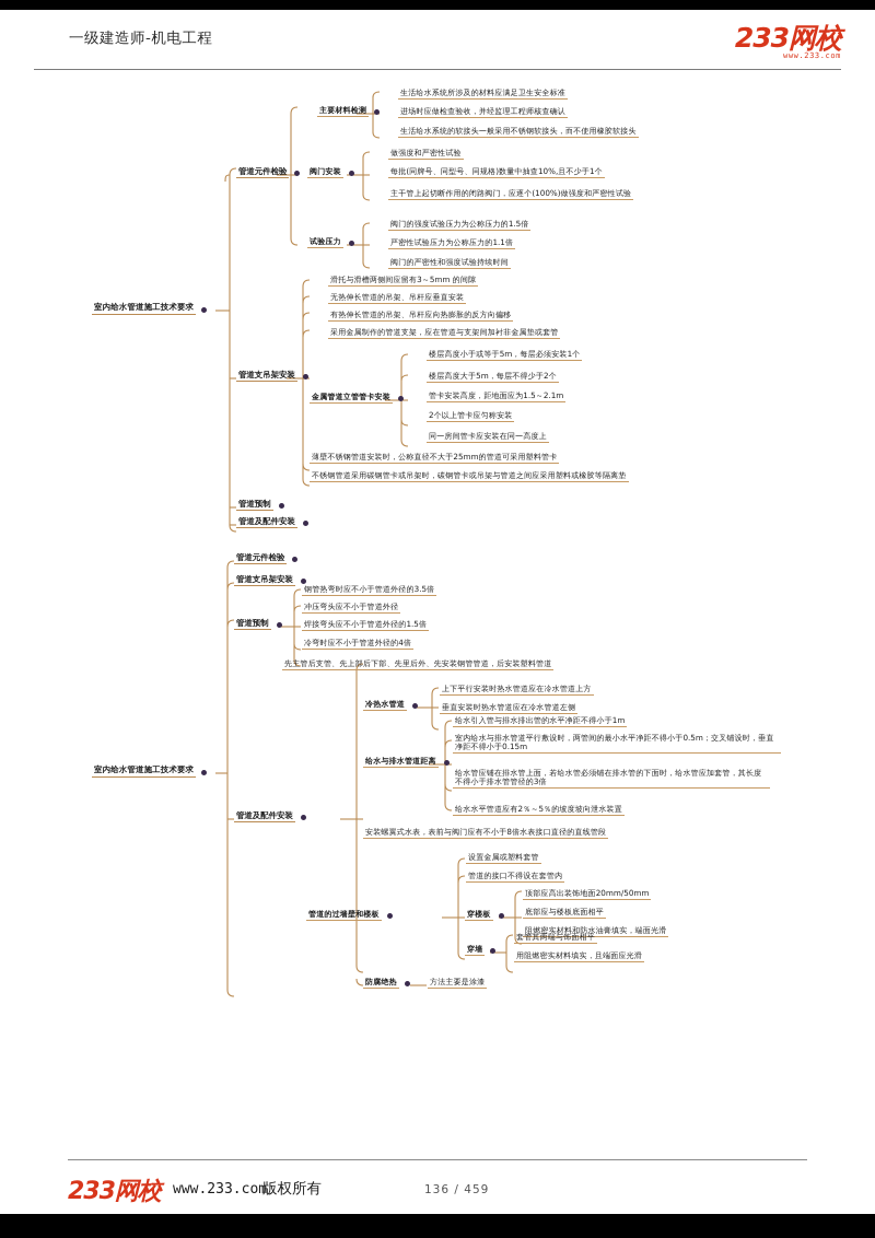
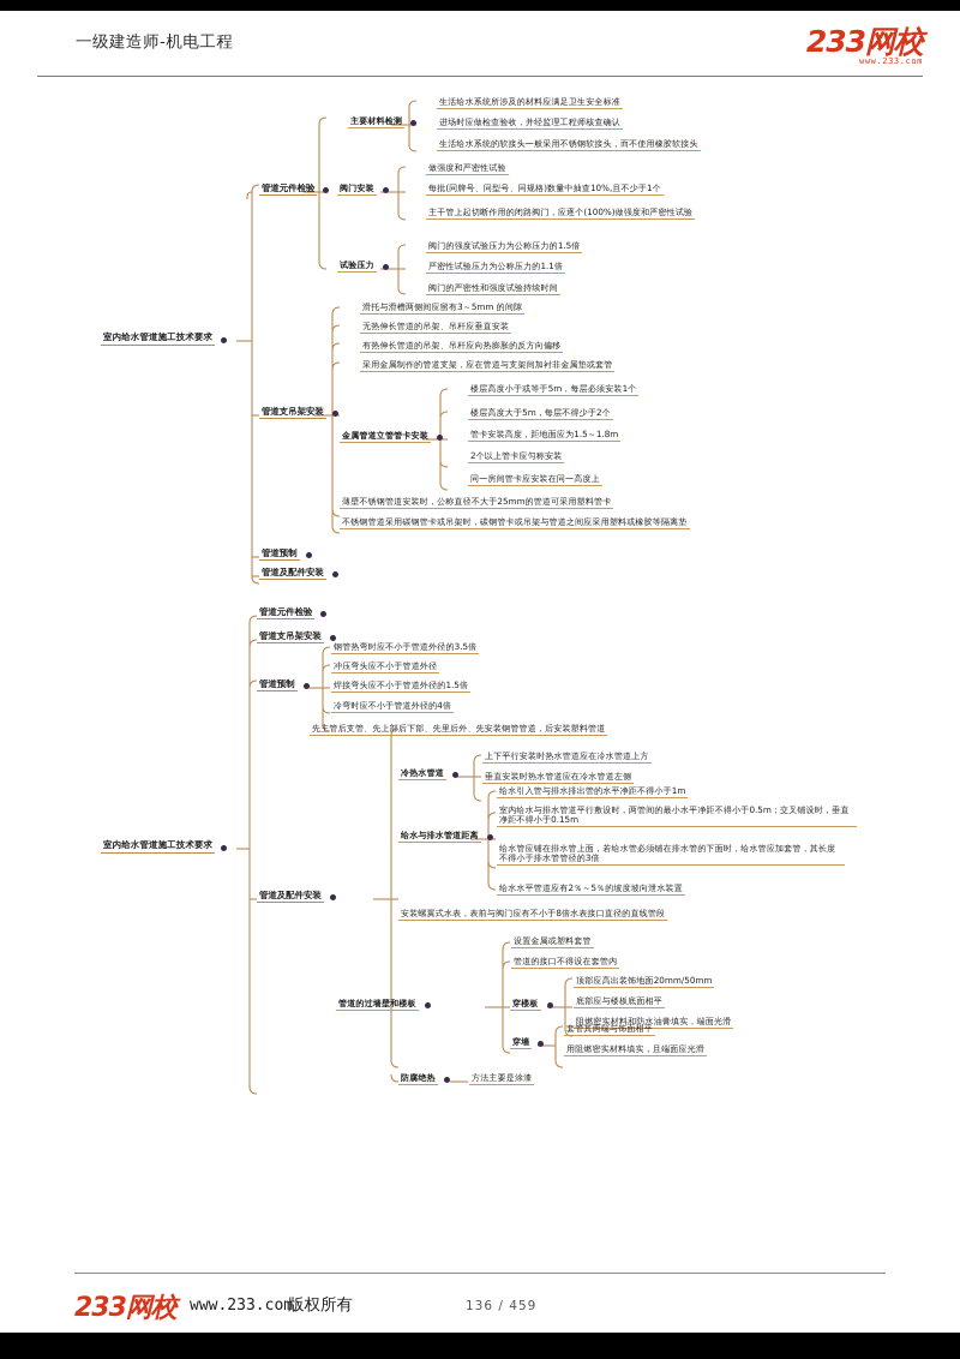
  一级建造师-机电工程
  233网校
  www.233.com
  室内给水管道施工技术要求
  管道元件检验
  主要材料检测
  生活给水系统所涉及的材料应满足卫生安全标准
  进场时应做检查验收，并经监理工程师核查确认
  生活给水系统的软接头一般采用不锈钢软接头，而不使用橡胶软接头
  阀门安装
  做强度和严密性试验
  每批(同牌号、同型号、同规格)数量中抽查10%,且不少于1个
  主干管上起切断作用的闭路阀门，应逐个(100%)做强度和严密性试验
  试验压力
  阀门的强度试验压力为公称压力的1.5倍
  严密性试验压力为公称压力的1.1倍
  阀门的严密性和强度试验持续时间
  管道支吊架安装
  滑托与滑槽两侧间应留有3～5mm 的间隙
  无热伸长管道的吊架、吊杆应垂直安装
  有热伸长管道的吊架、吊杆应向热膨胀的反方向偏移
  采用金属制作的管道支架，应在管道与支架间加衬非金属垫或套管
  金属管道立管管卡安装
  楼层高度小于或等于5m，每层必须安装1个
  楼层高度大于5m，每层不得少于2个
- 管卡安装高度，距地面应为1.5～2.1m
+ 管卡安装高度，距地面应为1.5～1.8m
  2个以上管卡应匀称安装
  同一房间管卡应安装在同一高度上
  薄壁不锈钢管道安装时，公称直径不大于25mm的管道可采用塑料管卡
  不锈钢管道采用碳钢管卡或吊架时，碳钢管卡或吊架与管道之间应采用塑料或橡胶等隔离垫
  管道预制
  管道及配件安装
  室内给水管道施工技术要求
  管道元件检验
  管道支吊架安装
  管道预制
  钢管热弯时应不小于管道外径的3.5倍
  冲压弯头应不小于管道外径
  焊接弯头应不小于管道外径的1.5倍
  冷弯时应不小于管道外径的4倍
  管道及配件安装
  先主管后支管、先上部后下部、先里后外、先安装钢管管道，后安装塑料管道
  冷热水管道
  上下平行安装时热水管道应在冷水管道上方
  垂直安装时热水管道应在冷水管道左侧
  给水与排水管道距离
  给水引入管与排水排出管的水平净距不得小于1m
  室内给水与排水管道平行敷设时，两管间的最小水平净距不得小于0.5m；交叉铺设时，垂直净距不得小于0.15m
  给水管应铺在排水管上面，若给水管必须铺在排水管的下面时，给水管应加套管，其长度不得小于排水管管径的3倍
  给水水平管道应有2％～5％的坡度坡向泄水装置
  安装螺翼式水表，表前与阀门应有不小于8倍水表接口直径的直线管段
  管道的过墙壁和楼板
  设置金属或塑料套管
  管道的接口不得设在套管内
  穿楼板
  顶部应高出装饰地面20mm/50mm
  底部应与楼板底面相平
  阻燃密实材料和防水油膏填实，端面光滑
  穿墙
  套管其两端与饰面相平
  用阻燃密实材料填实，且端面应光滑
  防腐绝热
  方法主要是涂漆
  233网校
  www.233.com
  版权所有
  136 / 459
